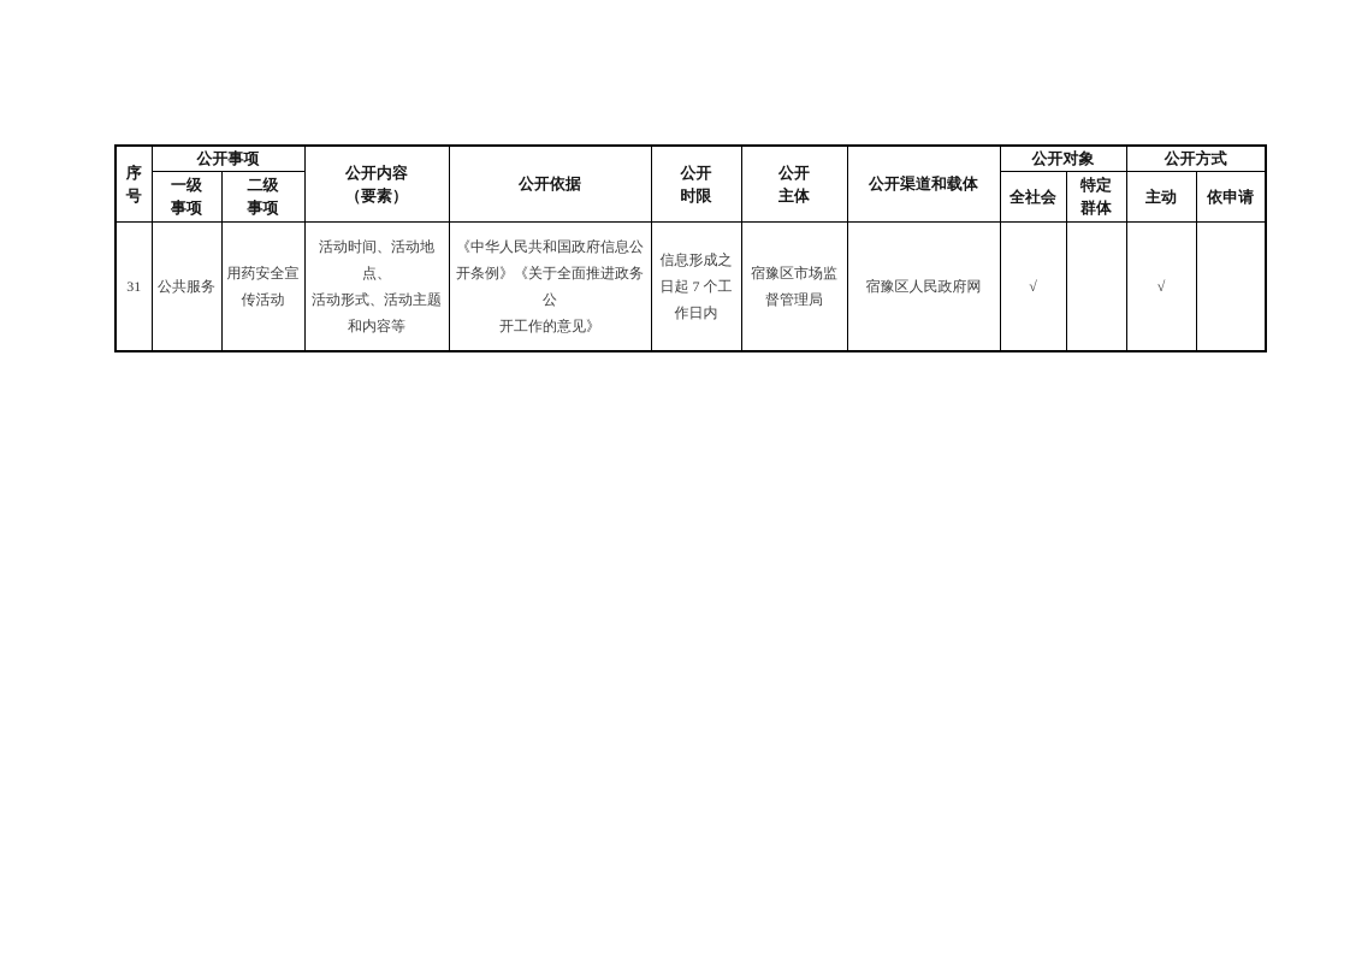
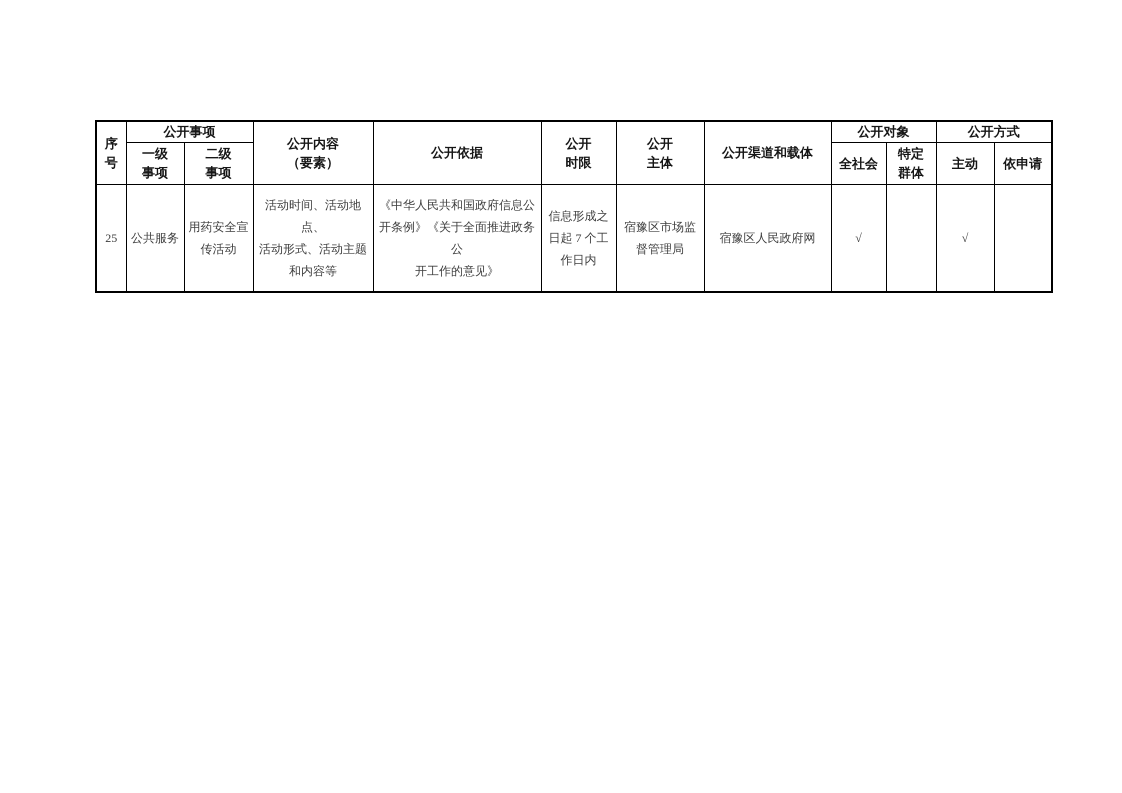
  序 号	公开事项	公开内容 （要素）	公开依据	公开 时限	公开 主体	公开渠道和载体	公开对象	公开方式
  一级 事项	二级 事项	全社会	特定 群体	主动	依申请
- 31	公共服务	用药安全宣 传活动	活动时间、活动地点、 活动形式、活动主题 和内容等	《中华人民共和国政府信息公 开条例》《关于全面推进政务公 开工作的意见》	信息形成之 日起 7 个工 作日内	宿豫区市场监 督管理局	宿豫区人民政府网	√		√
+ 25	公共服务	用药安全宣 传活动	活动时间、活动地点、 活动形式、活动主题 和内容等	《中华人民共和国政府信息公 开条例》《关于全面推进政务公 开工作的意见》	信息形成之 日起 7 个工 作日内	宿豫区市场监 督管理局	宿豫区人民政府网	√		√
